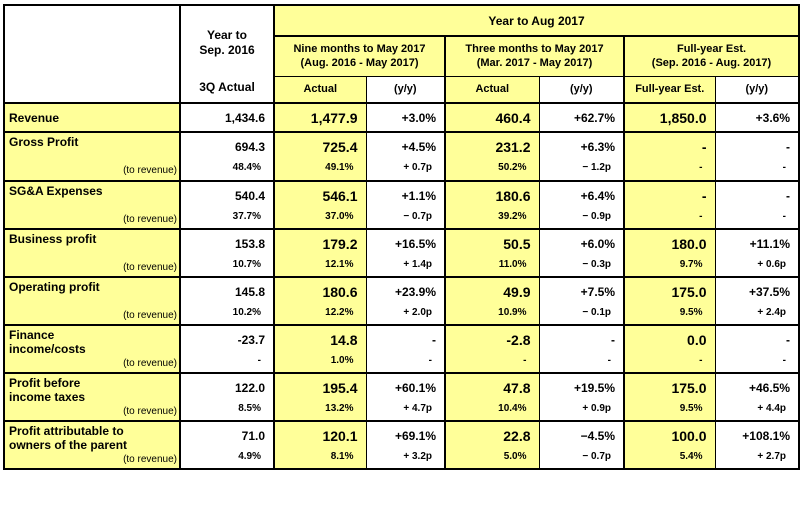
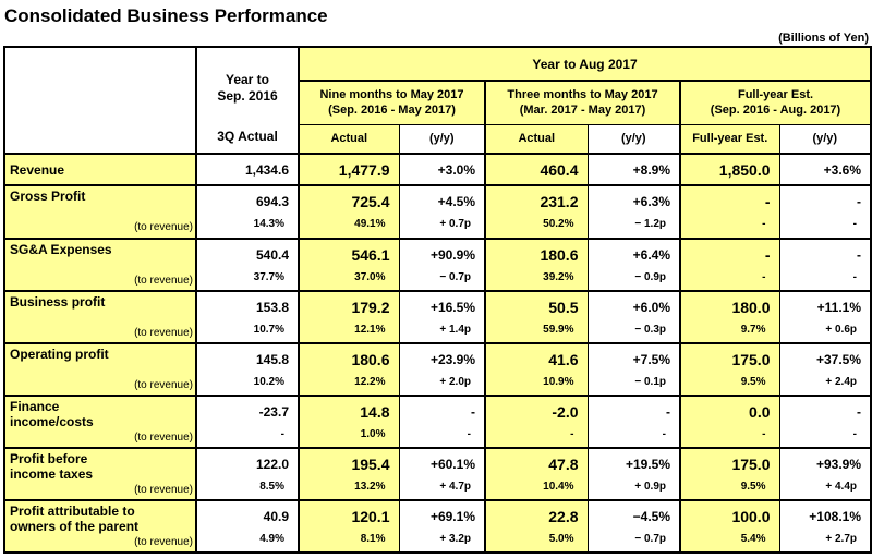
+ Consolidated Business Performance
+ (Billions of Yen)
  	Year to Sep. 2016 3Q Actual	Year to Aug 2017
- Nine months to May 2017 (Aug. 2016 - May 2017)	Three months to May 2017 (Mar. 2017 - May 2017)	Full-year Est. (Sep. 2016 - Aug. 2017)
+ Nine months to May 2017 (Sep. 2016 - May 2017)	Three months to May 2017 (Mar. 2017 - May 2017)	Full-year Est. (Sep. 2016 - Aug. 2017)
  Actual	(y/y)	Actual	(y/y)	Full-year Est.	(y/y)
- Revenue	1,434.6	1,477.9	+3.0%	460.4	+62.7%	1,850.0	+3.6%
+ Revenue	1,434.6	1,477.9	+3.0%	460.4	+8.9%	1,850.0	+3.6%
- Gross Profit (to revenue)	694.348.4%	725.449.1%	+4.5%+ 0.7p	231.250.2%	+6.3%− 1.2p	--	--
+ Gross Profit (to revenue)	694.314.3%	725.449.1%	+4.5%+ 0.7p	231.250.2%	+6.3%− 1.2p	--	--
- SG&A Expenses (to revenue)	540.437.7%	546.137.0%	+1.1%− 0.7p	180.639.2%	+6.4%− 0.9p	--	--
+ SG&A Expenses (to revenue)	540.437.7%	546.137.0%	+90.9%− 0.7p	180.639.2%	+6.4%− 0.9p	--	--
- Business profit (to revenue)	153.810.7%	179.212.1%	+16.5%+ 1.4p	50.511.0%	+6.0%− 0.3p	180.09.7%	+11.1%+ 0.6p
+ Business profit (to revenue)	153.810.7%	179.212.1%	+16.5%+ 1.4p	50.559.9%	+6.0%− 0.3p	180.09.7%	+11.1%+ 0.6p
- Operating profit (to revenue)	145.810.2%	180.612.2%	+23.9%+ 2.0p	49.910.9%	+7.5%− 0.1p	175.09.5%	+37.5%+ 2.4p
+ Operating profit (to revenue)	145.810.2%	180.612.2%	+23.9%+ 2.0p	41.610.9%	+7.5%− 0.1p	175.09.5%	+37.5%+ 2.4p
- Finance income/costs (to revenue)	-23.7-	14.81.0%	--	-2.8-	--	0.0-	--
+ Finance income/costs (to revenue)	-23.7-	14.81.0%	--	-2.0-	--	0.0-	--
- Profit before income taxes (to revenue)	122.08.5%	195.413.2%	+60.1%+ 4.7p	47.810.4%	+19.5%+ 0.9p	175.09.5%	+46.5%+ 4.4p
+ Profit before income taxes (to revenue)	122.08.5%	195.413.2%	+60.1%+ 4.7p	47.810.4%	+19.5%+ 0.9p	175.09.5%	+93.9%+ 4.4p
- Profit attributable to owners of the parent (to revenue)	71.04.9%	120.18.1%	+69.1%+ 3.2p	22.85.0%	−4.5%− 0.7p	100.05.4%	+108.1%+ 2.7p
+ Profit attributable to owners of the parent (to revenue)	40.94.9%	120.18.1%	+69.1%+ 3.2p	22.85.0%	−4.5%− 0.7p	100.05.4%	+108.1%+ 2.7p
